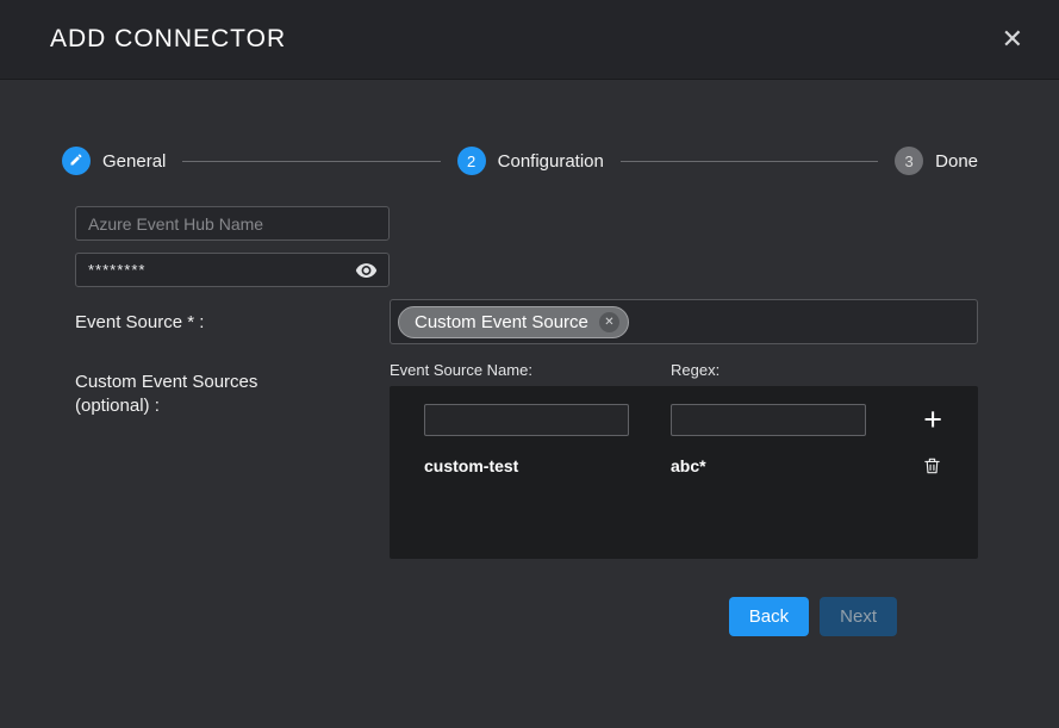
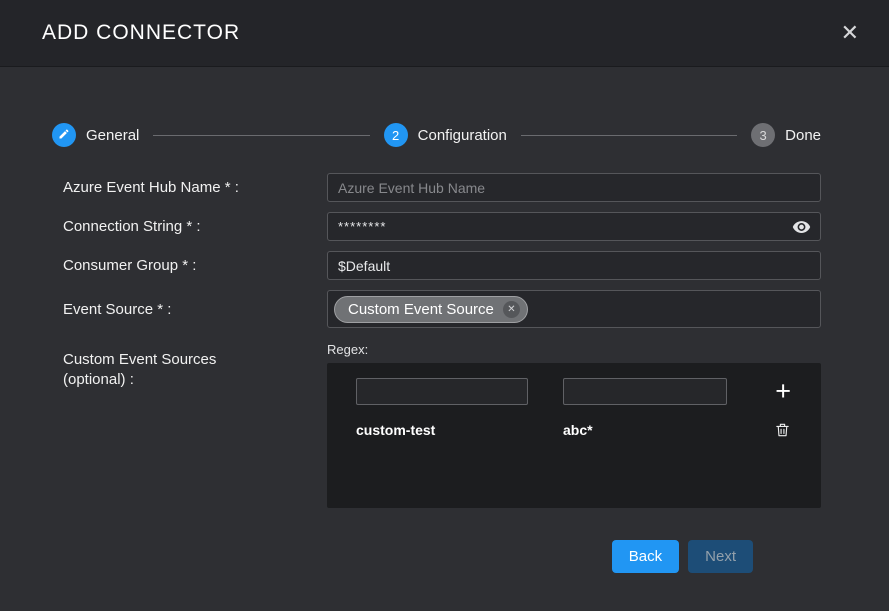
  ADD CONNECTOR
  ✕
  General
  2
  Configuration
  3
  Done
+ Azure Event Hub Name * :
  Azure Event Hub Name
+ Connection String * :
  ********
+ Consumer Group * :
+ $Default
  Event Source * :
  Custom Event Source
  ✕
  Custom Event Sources (optional) :
- Event Source Name:
  Regex:
  +
  custom-test
  abc*
  Back
  Next
